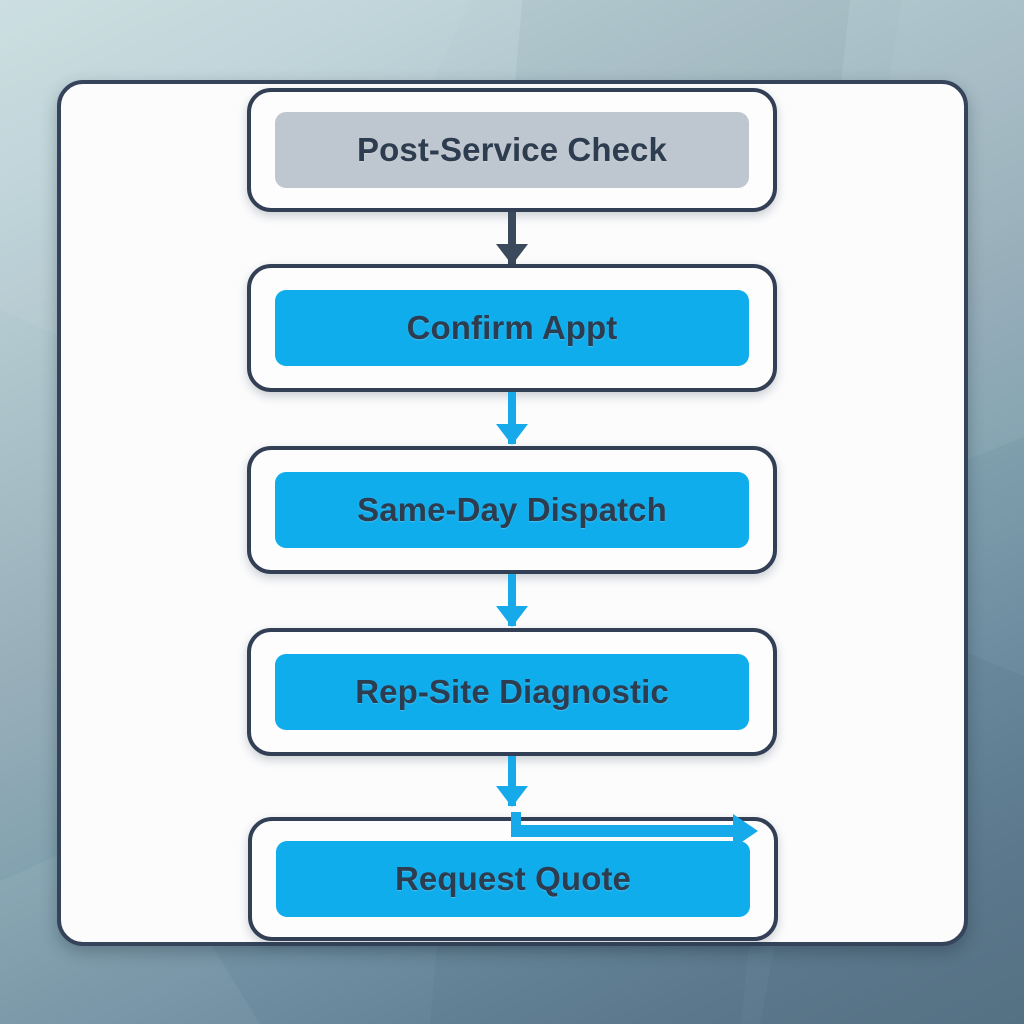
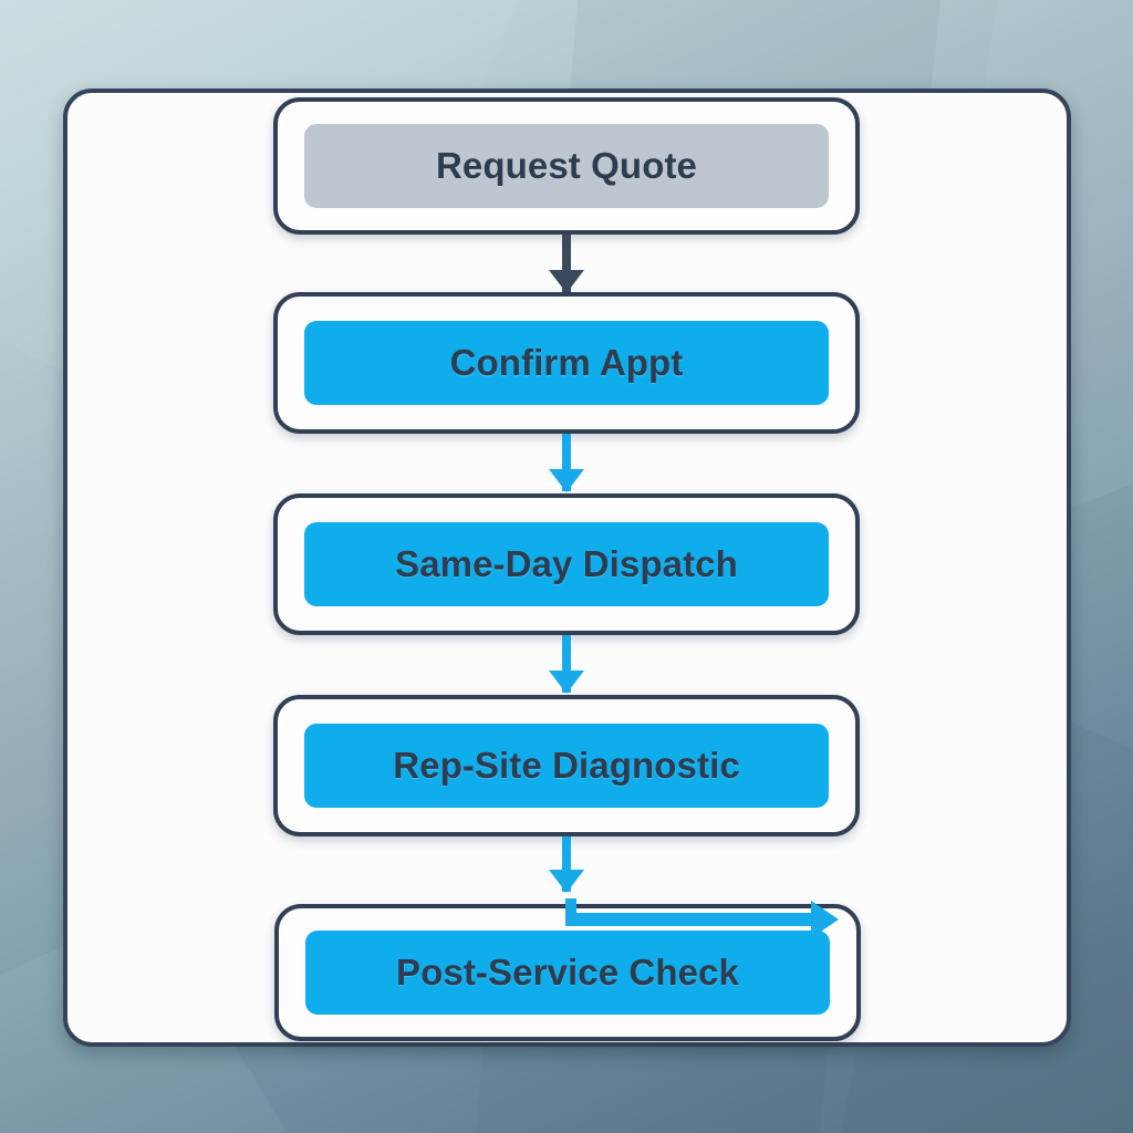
- Post-Service Check
+ Request Quote
  Confirm Appt
  Same-Day Dispatch
  Rep-Site Diagnostic
- Request Quote
+ Post-Service Check
